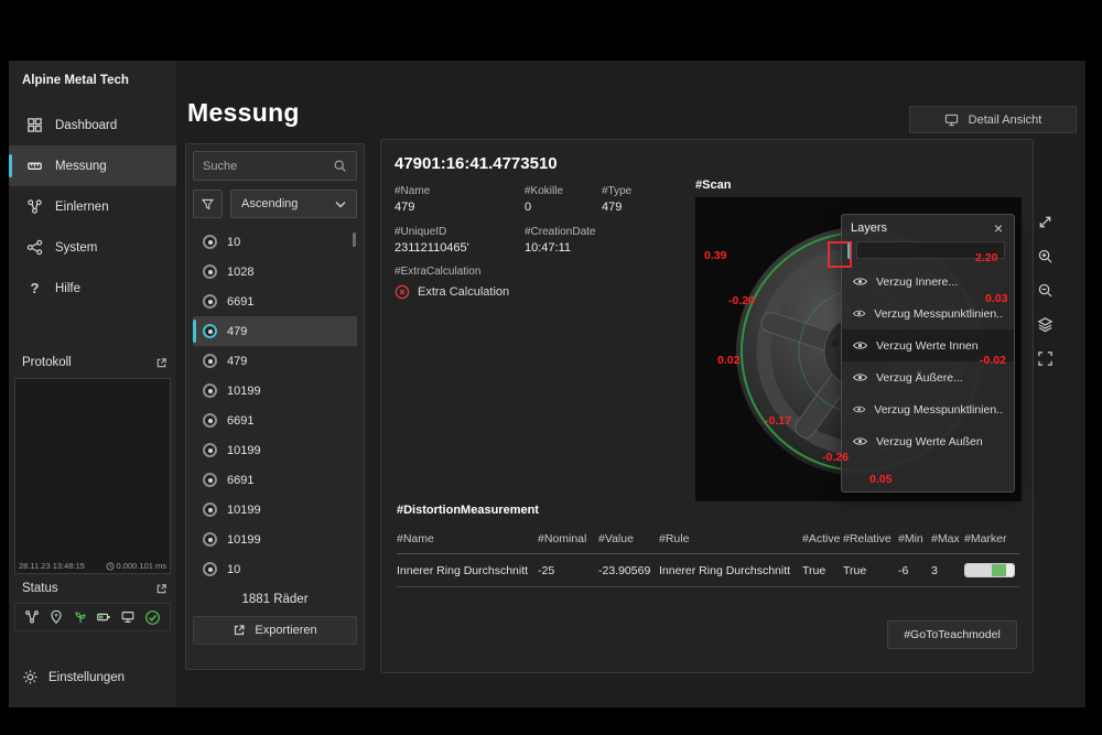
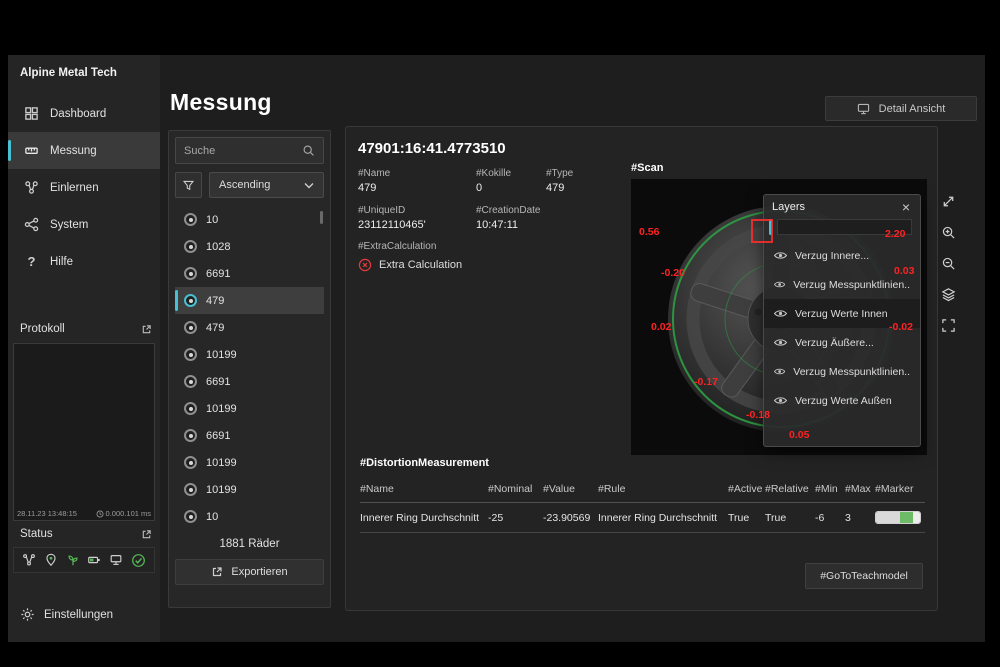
  Alpine Metal Tech
  Dashboard
  Messung
  Einlernen
  System
  ?
  Hilfe
  Protokoll
  28.11.23 13:48:15
  0.000.101 ms
  Status
  Einstellungen
  Messung
  Suche
  Ascending
  10
  1028
  6691
  479
  479
  10199
  6691
  10199
  6691
  10199
  10199
  10
  1881 Räder
  Exportieren
  Detail Ansicht
  47901:16:41.4773510
  #Name
  479
  #Kokille
  0
  #Type
  479
  #UniqueID
  23112110465'
  #CreationDate
  10:47:11
  #ExtraCalculation
  Extra Calculation
  #Scan
- 0.39
+ 0.56
  2.20
  -0.20
  0.03
  0.02
  -0.02
  -0.17
- -0.26
+ -0.18
  0.05
  Layers
  ×
  Verzug Innere...
  Verzug Messpunktlinien..
  Verzug Werte Innen
  Verzug Äußere...
  Verzug Messpunktlinien..
  Verzug Werte Außen
  #DistortionMeasurement
  #Name
  #Nominal
  #Value
  #Rule
  #Active
  #Relative
  #Min
  #Max
  #Marker
  Innerer Ring Durchschnitt
  -25
  -23.90569
  Innerer Ring Durchschnitt
  True
  True
  -6
  3
  #GoToTeachmodel
